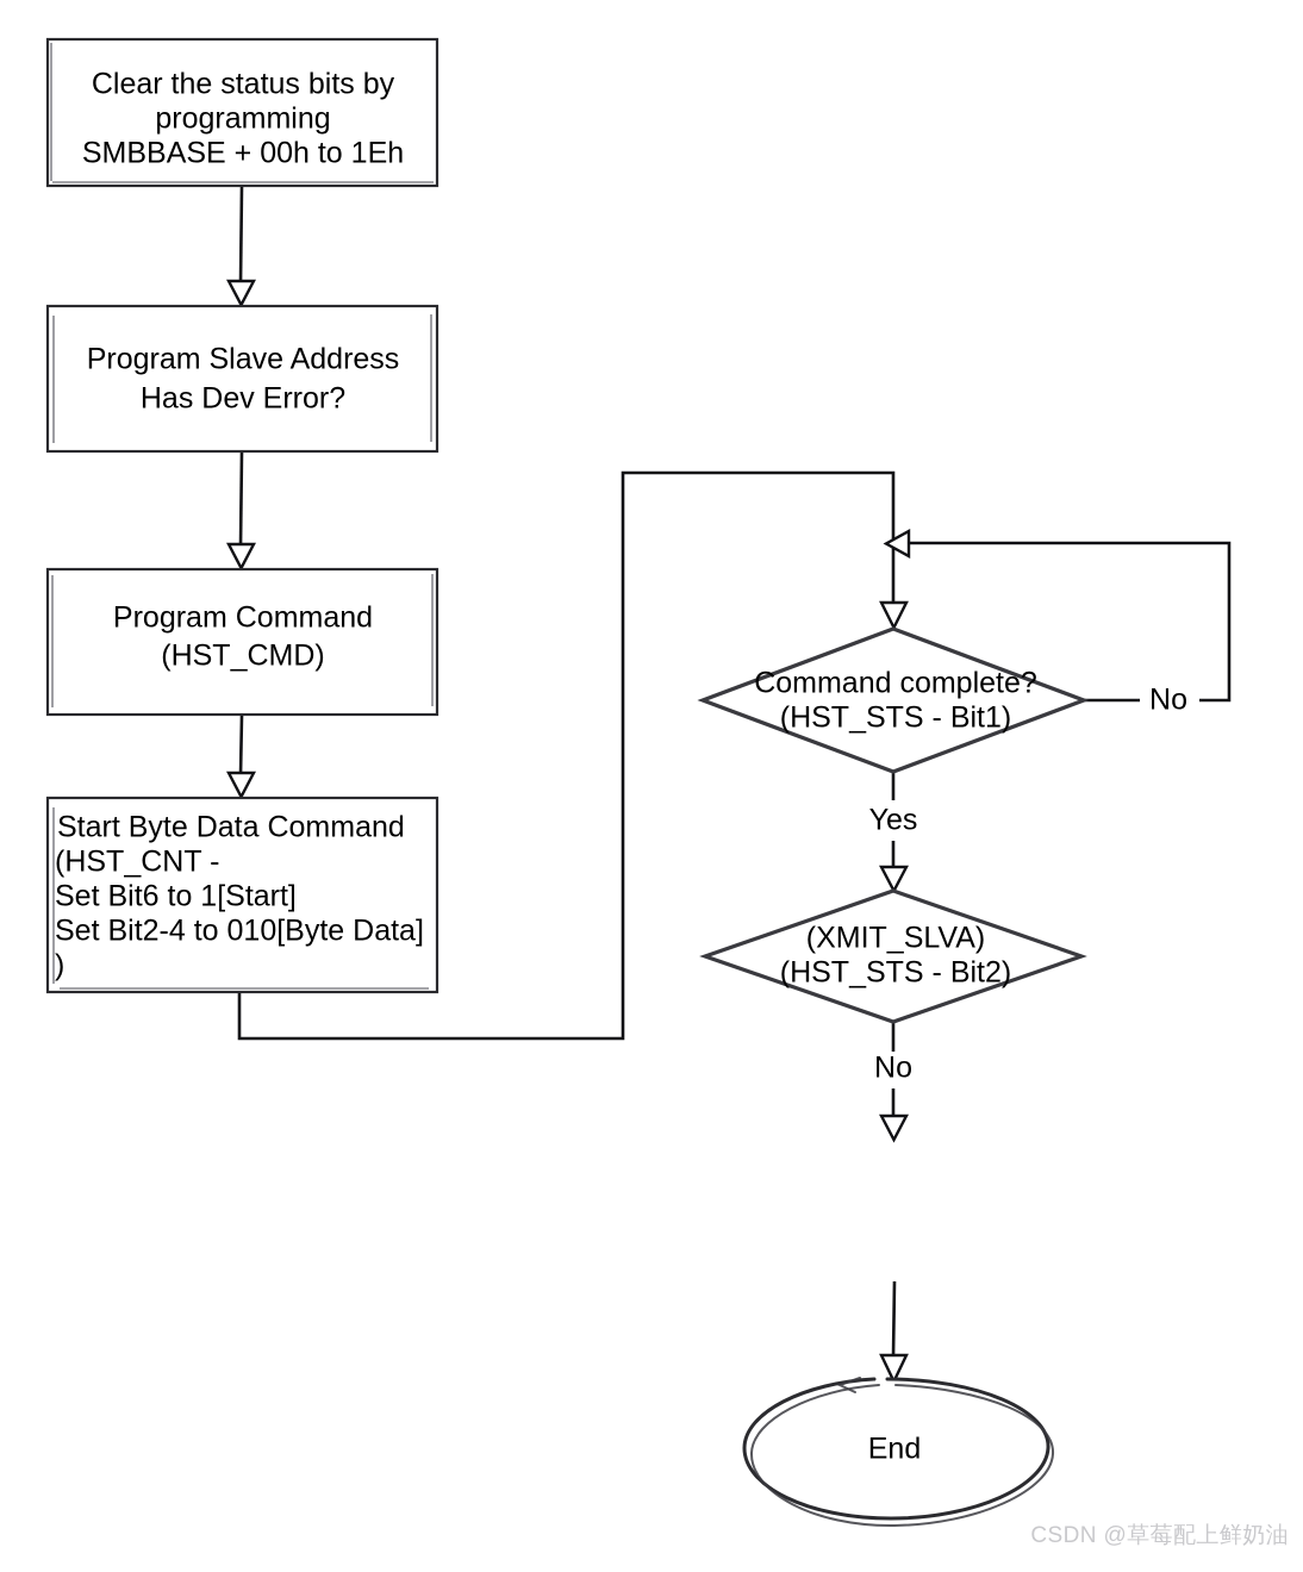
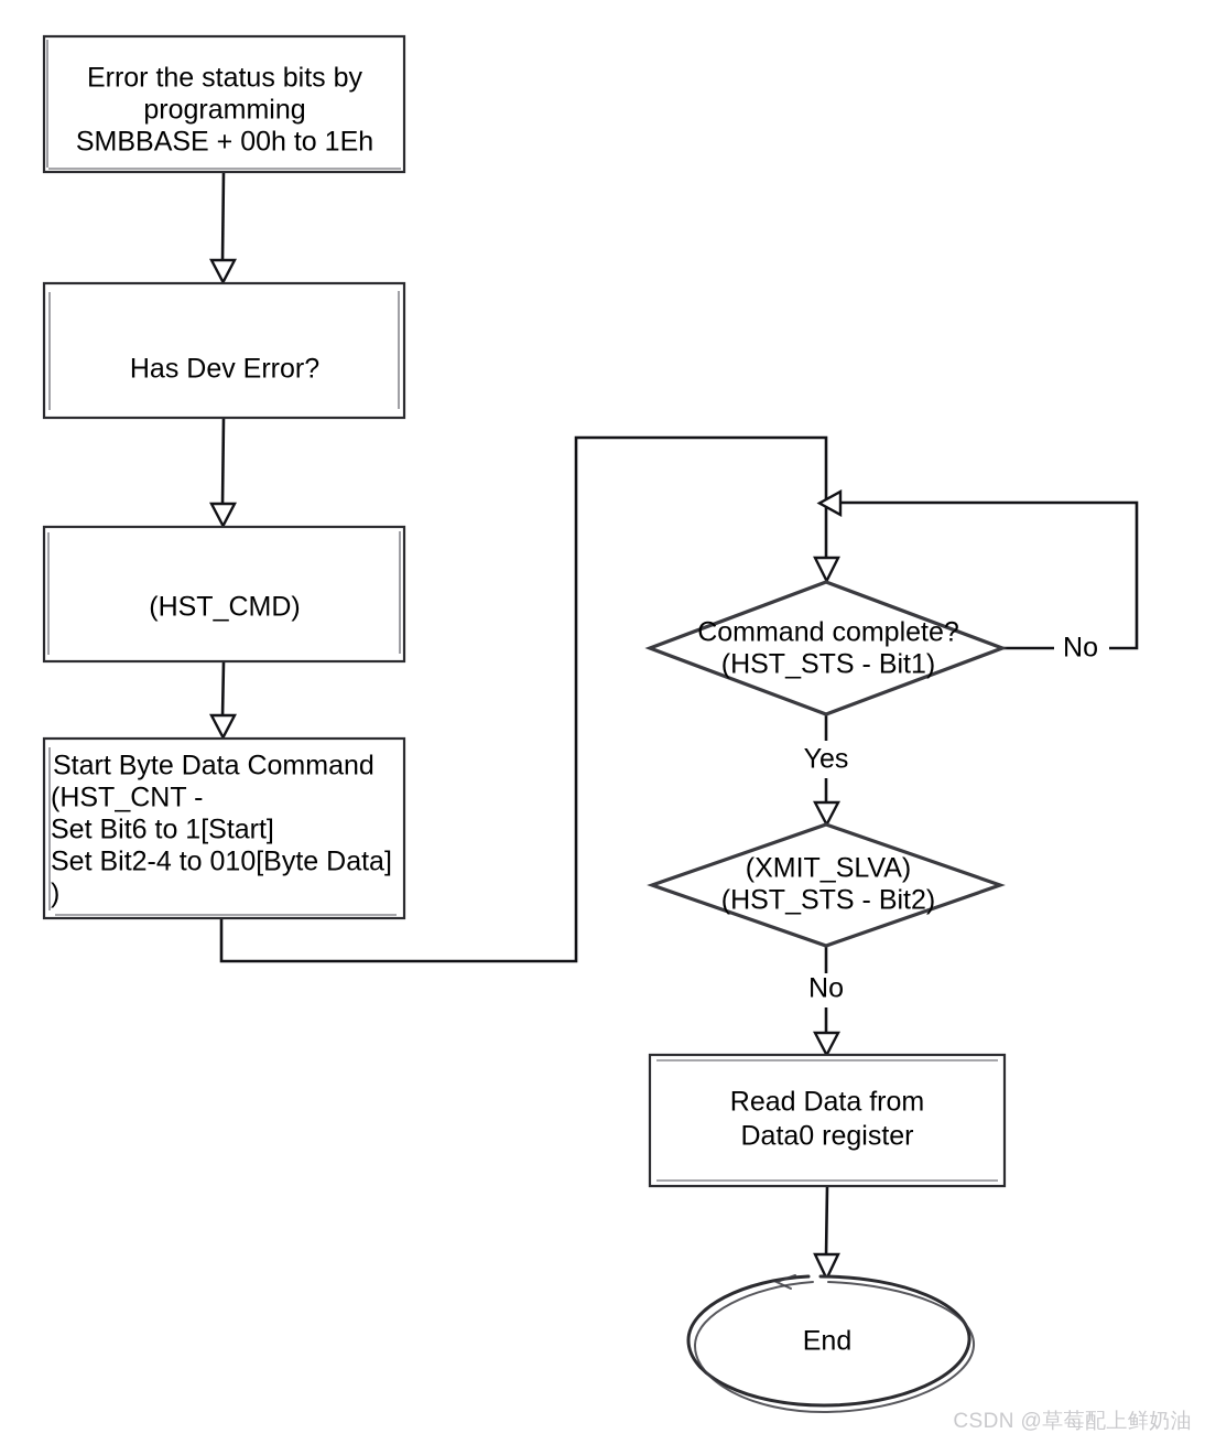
  No
  Yes
  No
- Clear the status bits by
+ Error the status bits by
  programming
  SMBBASE + 00h to 1Eh
- Program Slave Address
  Has Dev Error?
- Program Command
  (HST_CMD)
  Start Byte Data Command
  (HST_CNT -
  Set Bit6 to 1[Start]
  Set Bit2-4 to 010[Byte Data]
  )
  Command complete?
  (HST_STS - Bit1)
  (XMIT_SLVA)
  (HST_STS - Bit2)
+ Read Data from
+ Data0 register
  End
  CSDN @草莓配上鲜奶油
